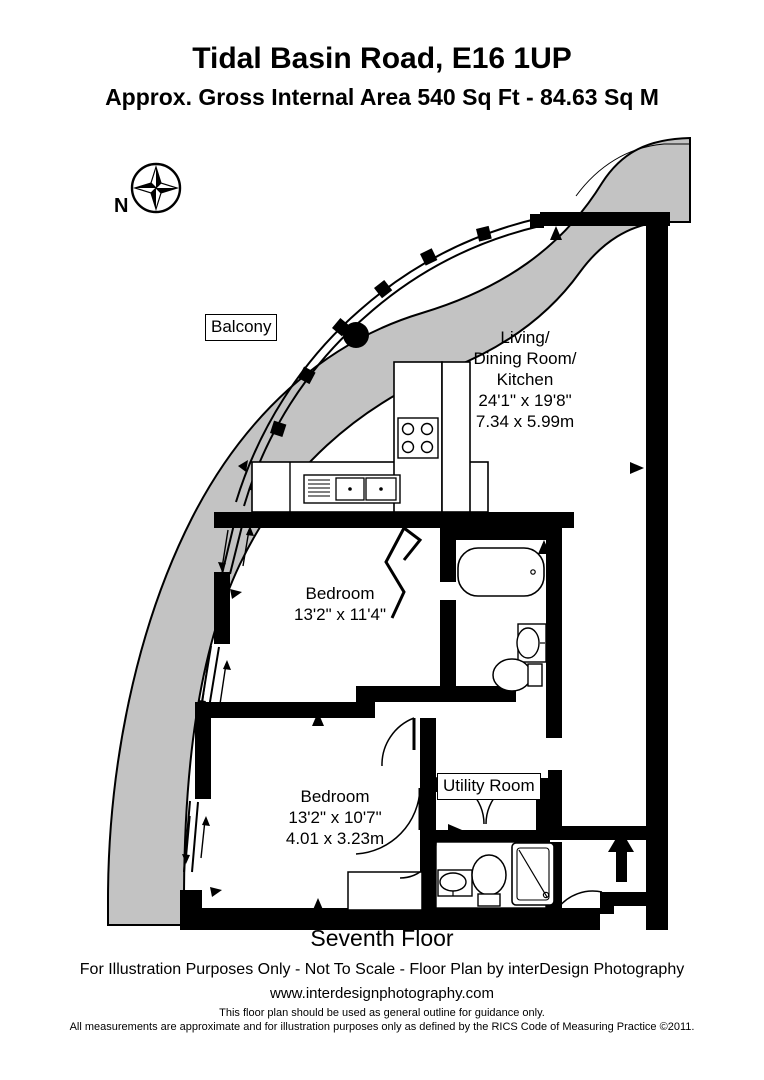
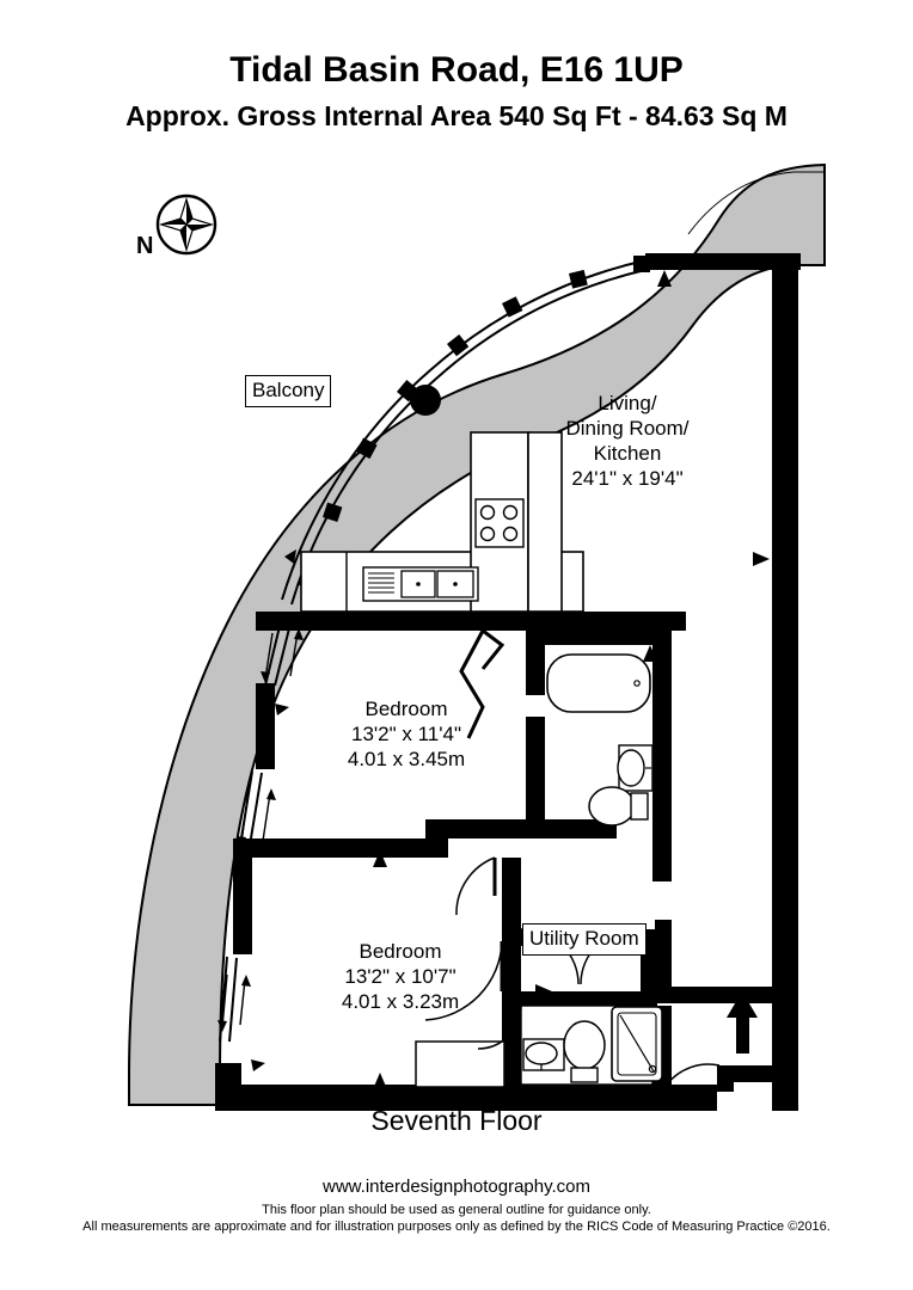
  Tidal Basin Road, E16 1UP
  Approx. Gross Internal Area 540 Sq Ft - 84.63 Sq M
  N
  Balcony
  Utility Room
  Living/
  Dining Room/
  Kitchen
- 24'1" x 19'8"
+ 24'1" x 19'4"
- 7.34 x 5.99m
  Bedroom
  13'2" x 11'4"
+ 4.01 x 3.45m
  Bedroom
  13'2" x 10'7"
  4.01 x 3.23m
  Seventh Floor
- For Illustration Purposes Only - Not To Scale - Floor Plan by interDesign Photography
  www.interdesignphotography.com
  This floor plan should be used as general outline for guidance only.
- All measurements are approximate and for illustration purposes only as defined by the RICS Code of Measuring Practice ©2011.
+ All measurements are approximate and for illustration purposes only as defined by the RICS Code of Measuring Practice ©2016.
